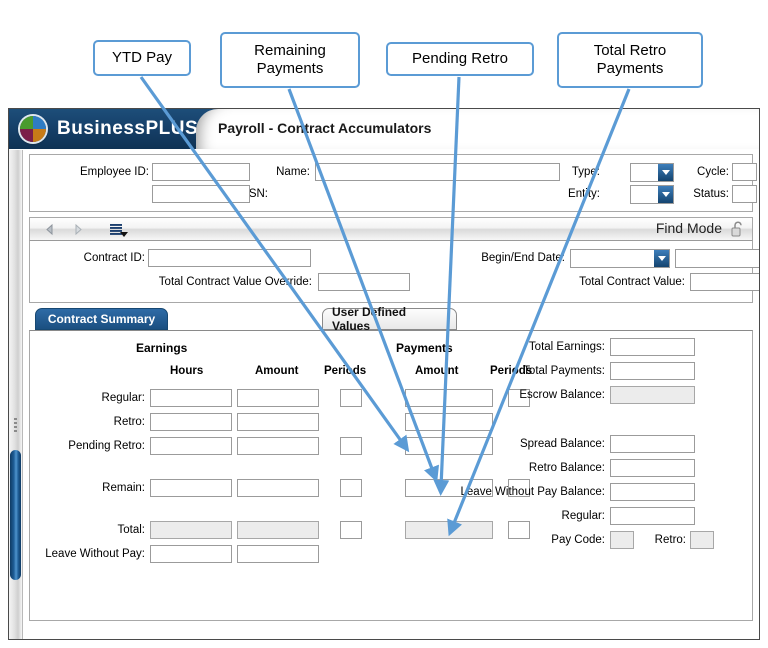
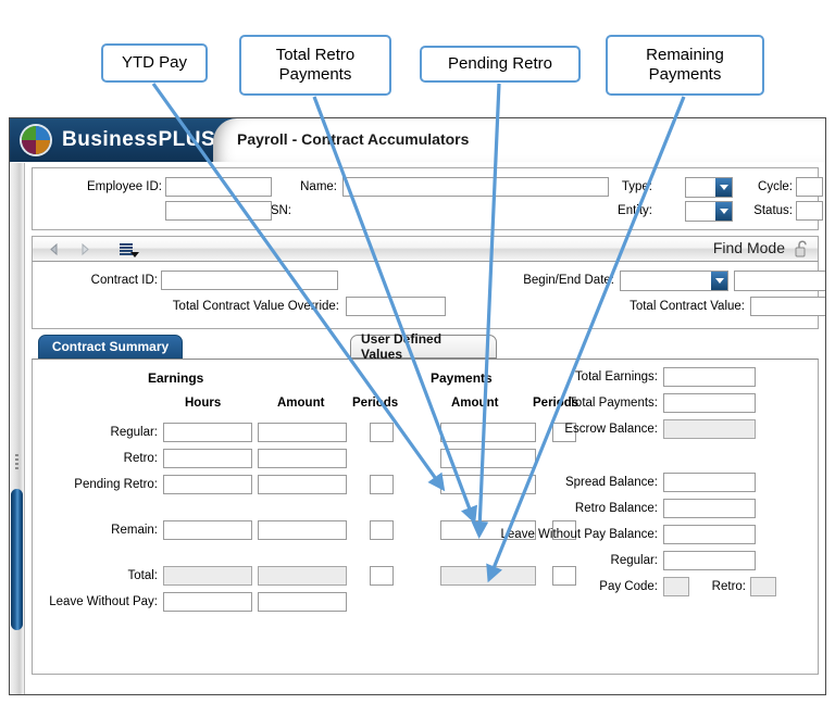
  YTD Pay
- Remaining Payments
+ Total Retro Payments
  Pending Retro
- Total Retro Payments
+ Remaining Payments
  BusinessPLS
  Payroll - Contract Accumulators
  Employee ID:
  SN:
  Name:
  Type:
  Entty:
  Cycle:
  Status:
  Find Mode
  Contract ID:
  Total Contract Value Overide:
  Begin/End Date:
  Total Contract Value:
  Contract Summary
  User Dfined Values
  Earnings
  Payments
  Hours
  Amount
  Perids
  Amount
  Perids
  Regular:
  Retro:
  Pending Retro:
  Remain:
  Total:
  Leave Without Pay:
  Total Earnings:
  Total Payments:
  Escrow Balance:
  Spread Balance:
  Retro Balance:
  Leave Without Pay Balance:
  Regular:
  Pay Code:
  Retro:
